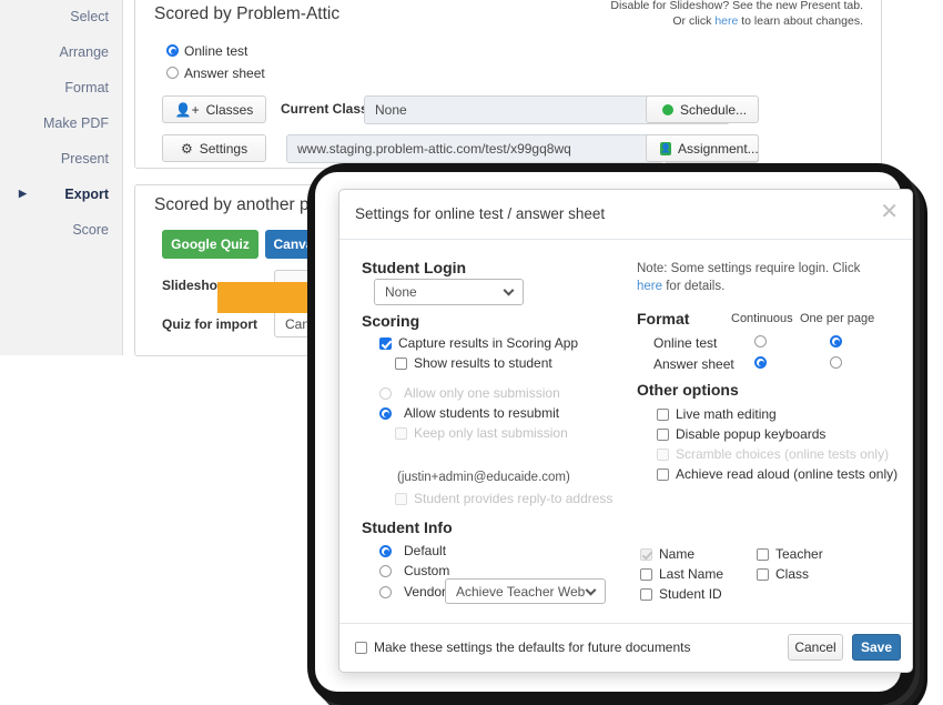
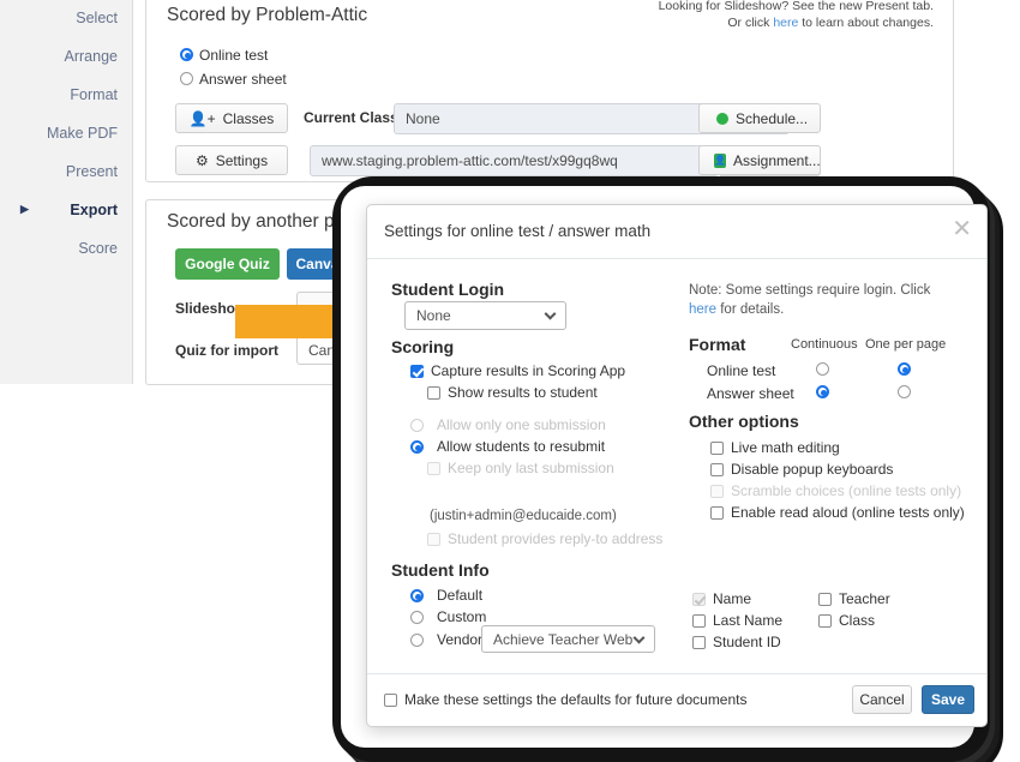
  Select
  Arrange
  Format
  Make PDF
  Present
  ▶
  Export
  Score
  Scored by Problem-Attic
- Disable for Slideshow? See the new Present tab.
+ Looking for Slideshow? See the new Present tab.
  Or click here to learn about changes.
  Online test
  Answer sheet
  👤+
  Classes
  ⚙
  Settings
  Current Clas
  None
  www.staging.problem-attic.com/test/x99gq8wq
  Schedule...
  👤
  Assignment...
  Scored by another p
  Google Quiz
  Slidesho
  Quiz for import
- Settings for online test / answer sheet
+ Settings for online test / answer math
  ✕
  Student Login
  None
  Scoring
  Capture results in Scoring App
  Show results to student
  Allow only one submission
  Allow students to resubmit
  Keep only last submission
  (justin+admin@educaide.com)
  Student provides reply-to address
  Student Info
  Default
  Custom
  Vendo
  Achieve Teacher Web
  Note: Some settings require login. Click here for details.
  Format
  Continuous
  One per page
  Online test
  Answer sheet
  Other options
  Live math editing
  Disable popup keyboards
  Scramble choices (online tests only)
- Achieve read aloud (online tests only)
+ Enable read aloud (online tests only)
  Name
  Last Name
  Student ID
  Teacher
  Class
  Make these settings the defaults for future documents
  Cancel
  Save
